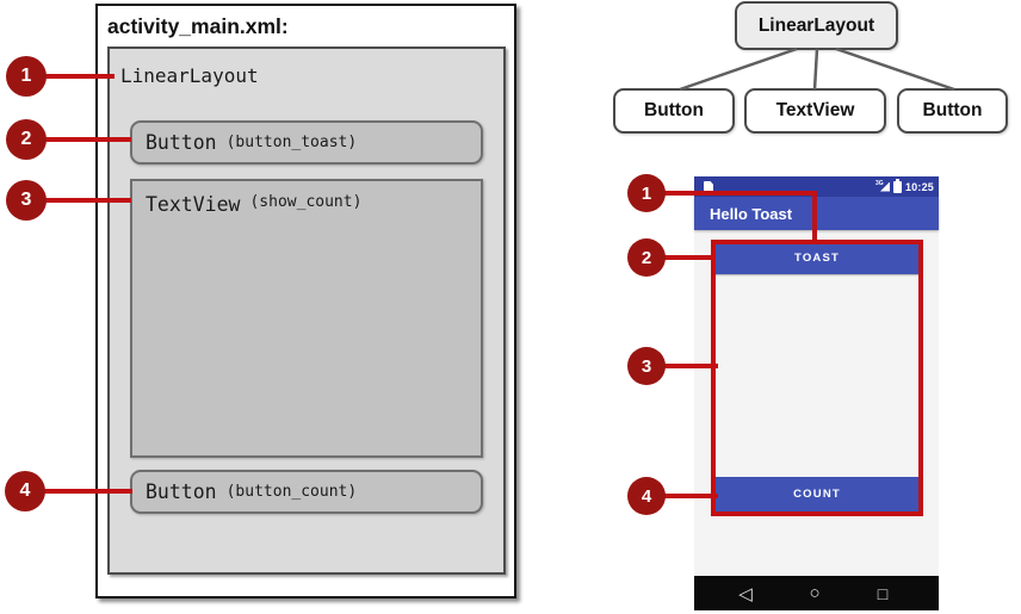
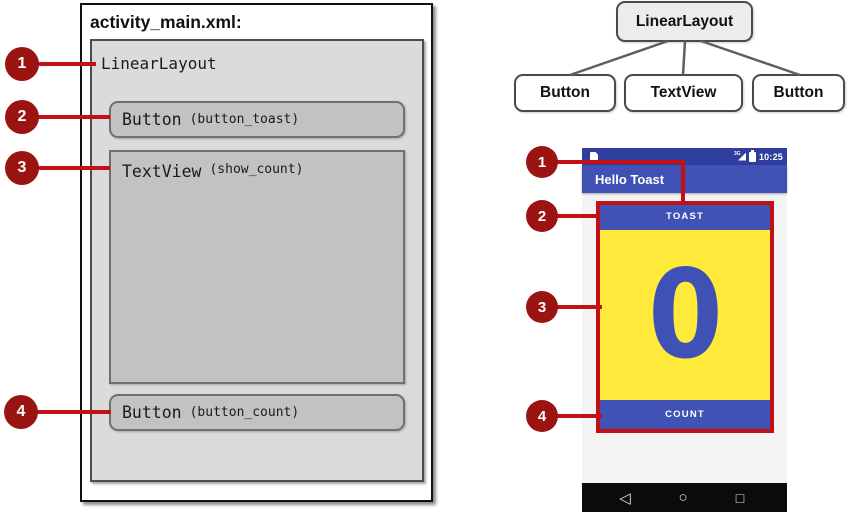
  activity_main.xml:
  LinearLayout
  Button
  (button_toast)
  TextView
  (show_count)
  Button
  (button_count)
  1
  2
  3
  4
  LinearLayout
  Button
  TextView
  Button
  10:25
  Hello Toast
  TOAST
+ 0
  COUNT
  ◁
  ○
  □
  1
  2
  3
  4
